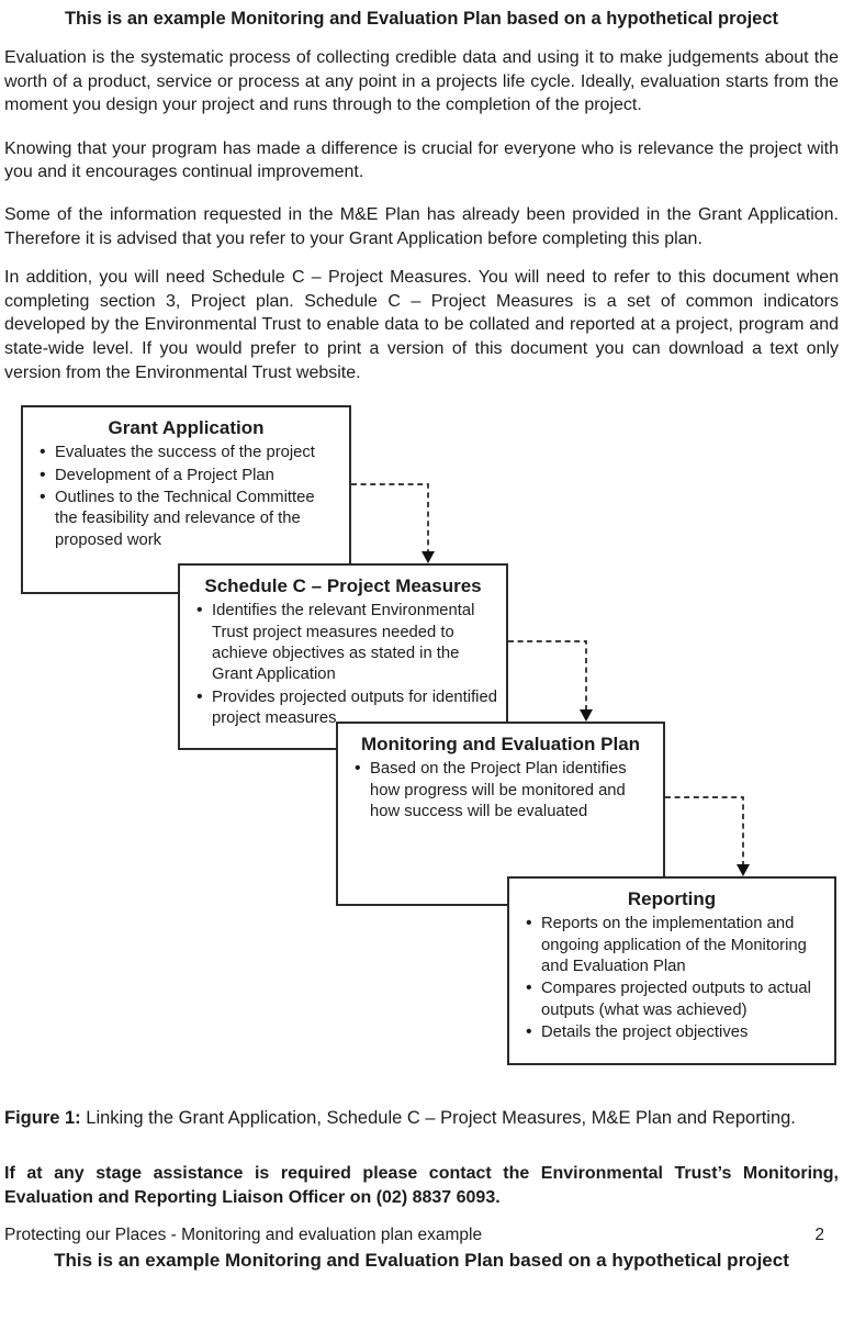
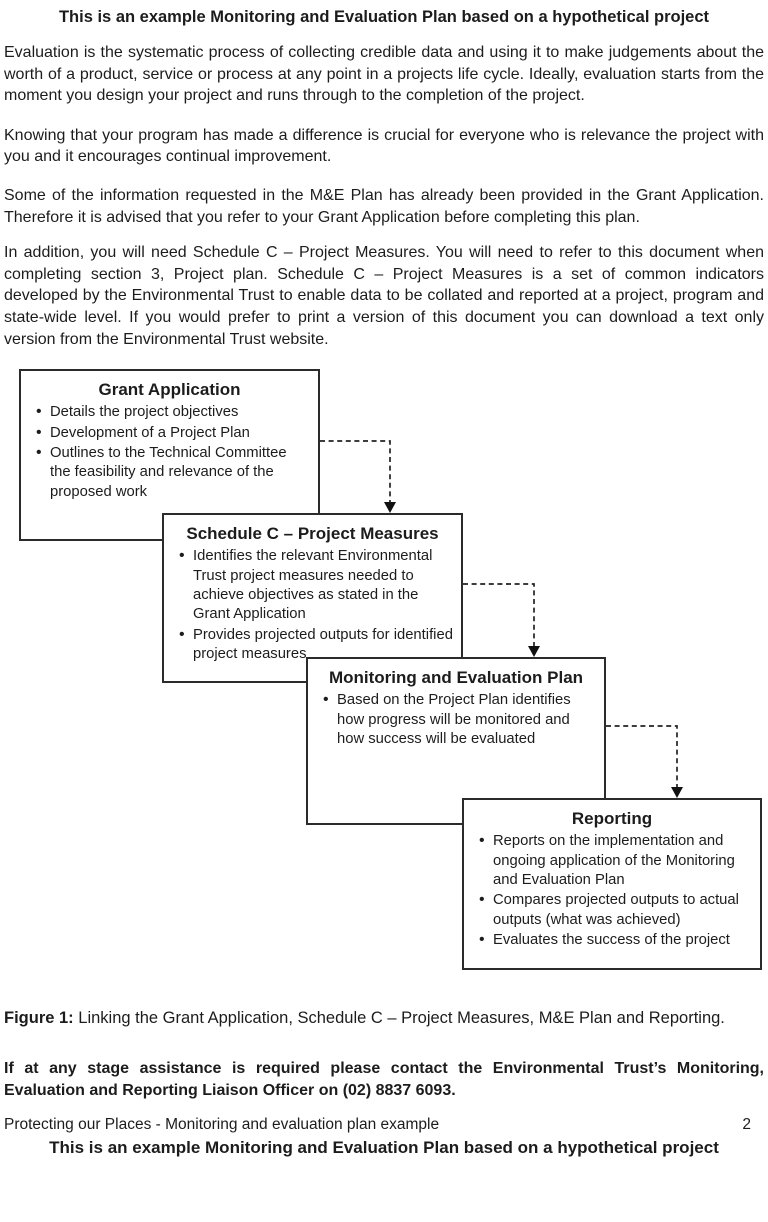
  This is an example Monitoring and Evaluation Plan based on a hypothetical project
  Evaluation is the systematic process of collecting credible data and using it to make judgements about the worth of a product, service or process at any point in a projects life cycle. Ideally, evaluation starts from the moment you design your project and runs through to the completion of the project.
  Knowing that your program has made a difference is crucial for everyone who is relevance the project with you and it encourages continual improvement.
  Some of the information requested in the M&E Plan has already been provided in the Grant Application. Therefore it is advised that you refer to your Grant Application before completing this plan.
  In addition, you will need Schedule C – Project Measures. You will need to refer to this document when completing section 3, Project plan. Schedule C – Project Measures is a set of common indicators developed by the Environmental Trust to enable data to be collated and reported at a project, program and state-wide level. If you would prefer to print a version of this document you can download a text only version from the Environmental Trust website.
  Grant Application
- Evaluates the success of the project
+ Details the project objectives
  Development of a Project Plan
  Outlines to the Technical Committee the feasibility and relevance of the proposed work
  Schedule C – Project Measures
  Identifies the relevant Environmental Trust project measures needed to achieve objectives as stated in the Grant Application
  Provides projected outputs for identified project measures
  Monitoring and Evaluation Plan
  Based on the Project Plan identifies how progress will be monitored and how success will be evaluated
  Reporting
  Reports on the implementation and ongoing application of the Monitoring and Evaluation Plan
  Compares projected outputs to actual outputs (what was achieved)
- Details the project objectives
+ Evaluates the success of the project
  Figure 1: Linking the Grant Application, Schedule C – Project Measures, M&E Plan and Reporting.
  If at any stage assistance is required please contact the Environmental Trust’s Monitoring, Evaluation and Reporting Liaison Officer on (02) 8837 6093.
  Protecting our Places - Monitoring and evaluation plan example
  2
  This is an example Monitoring and Evaluation Plan based on a hypothetical project
